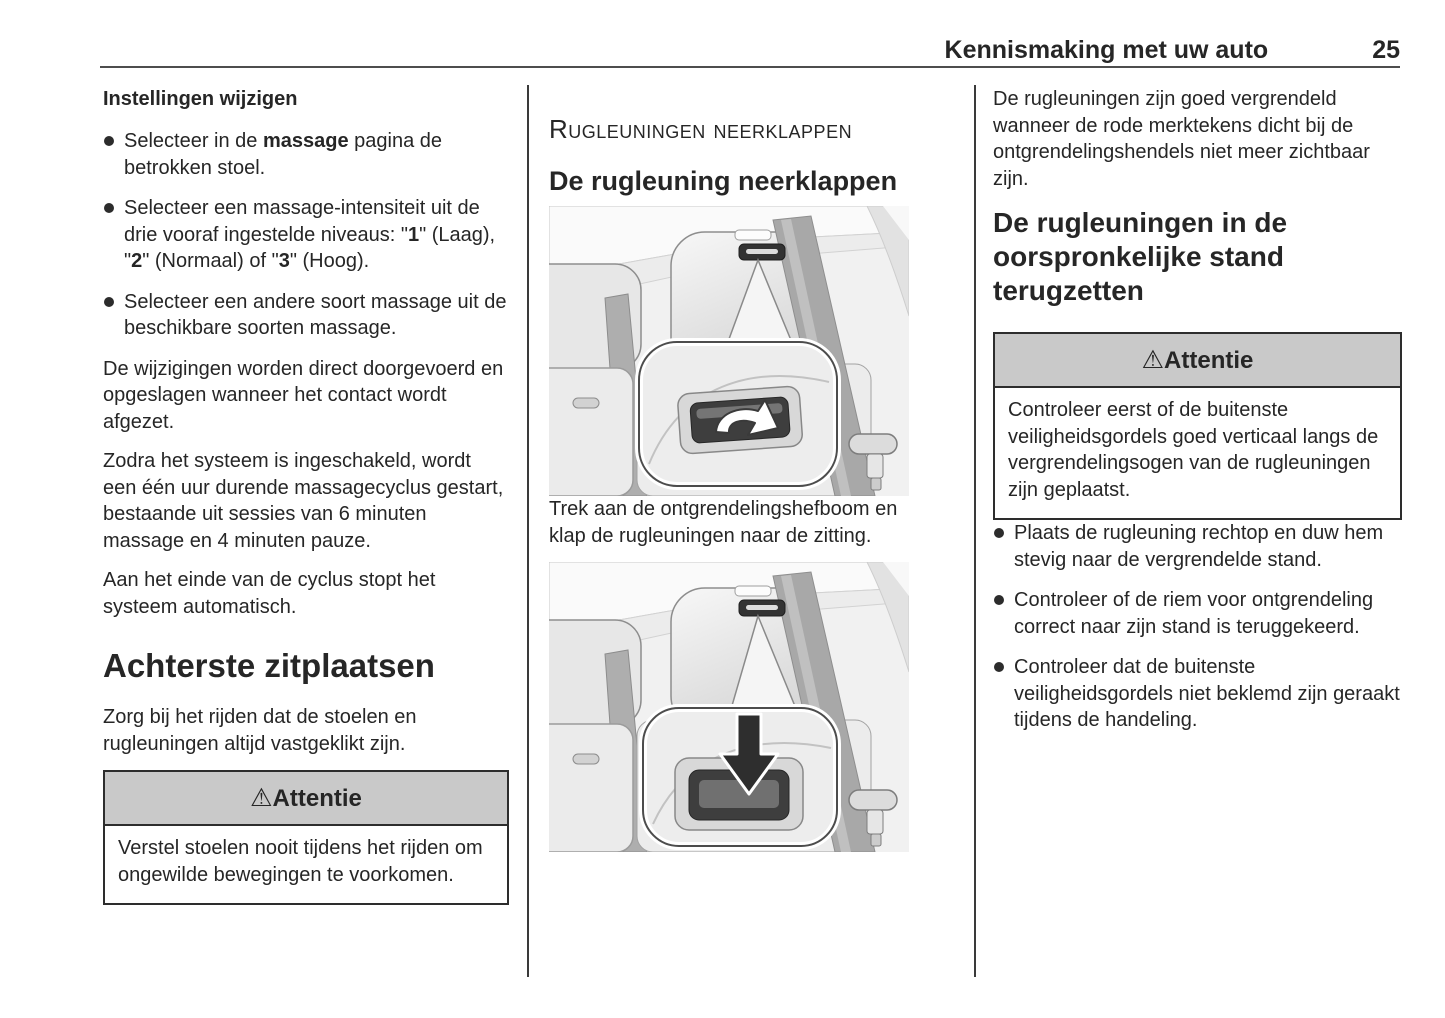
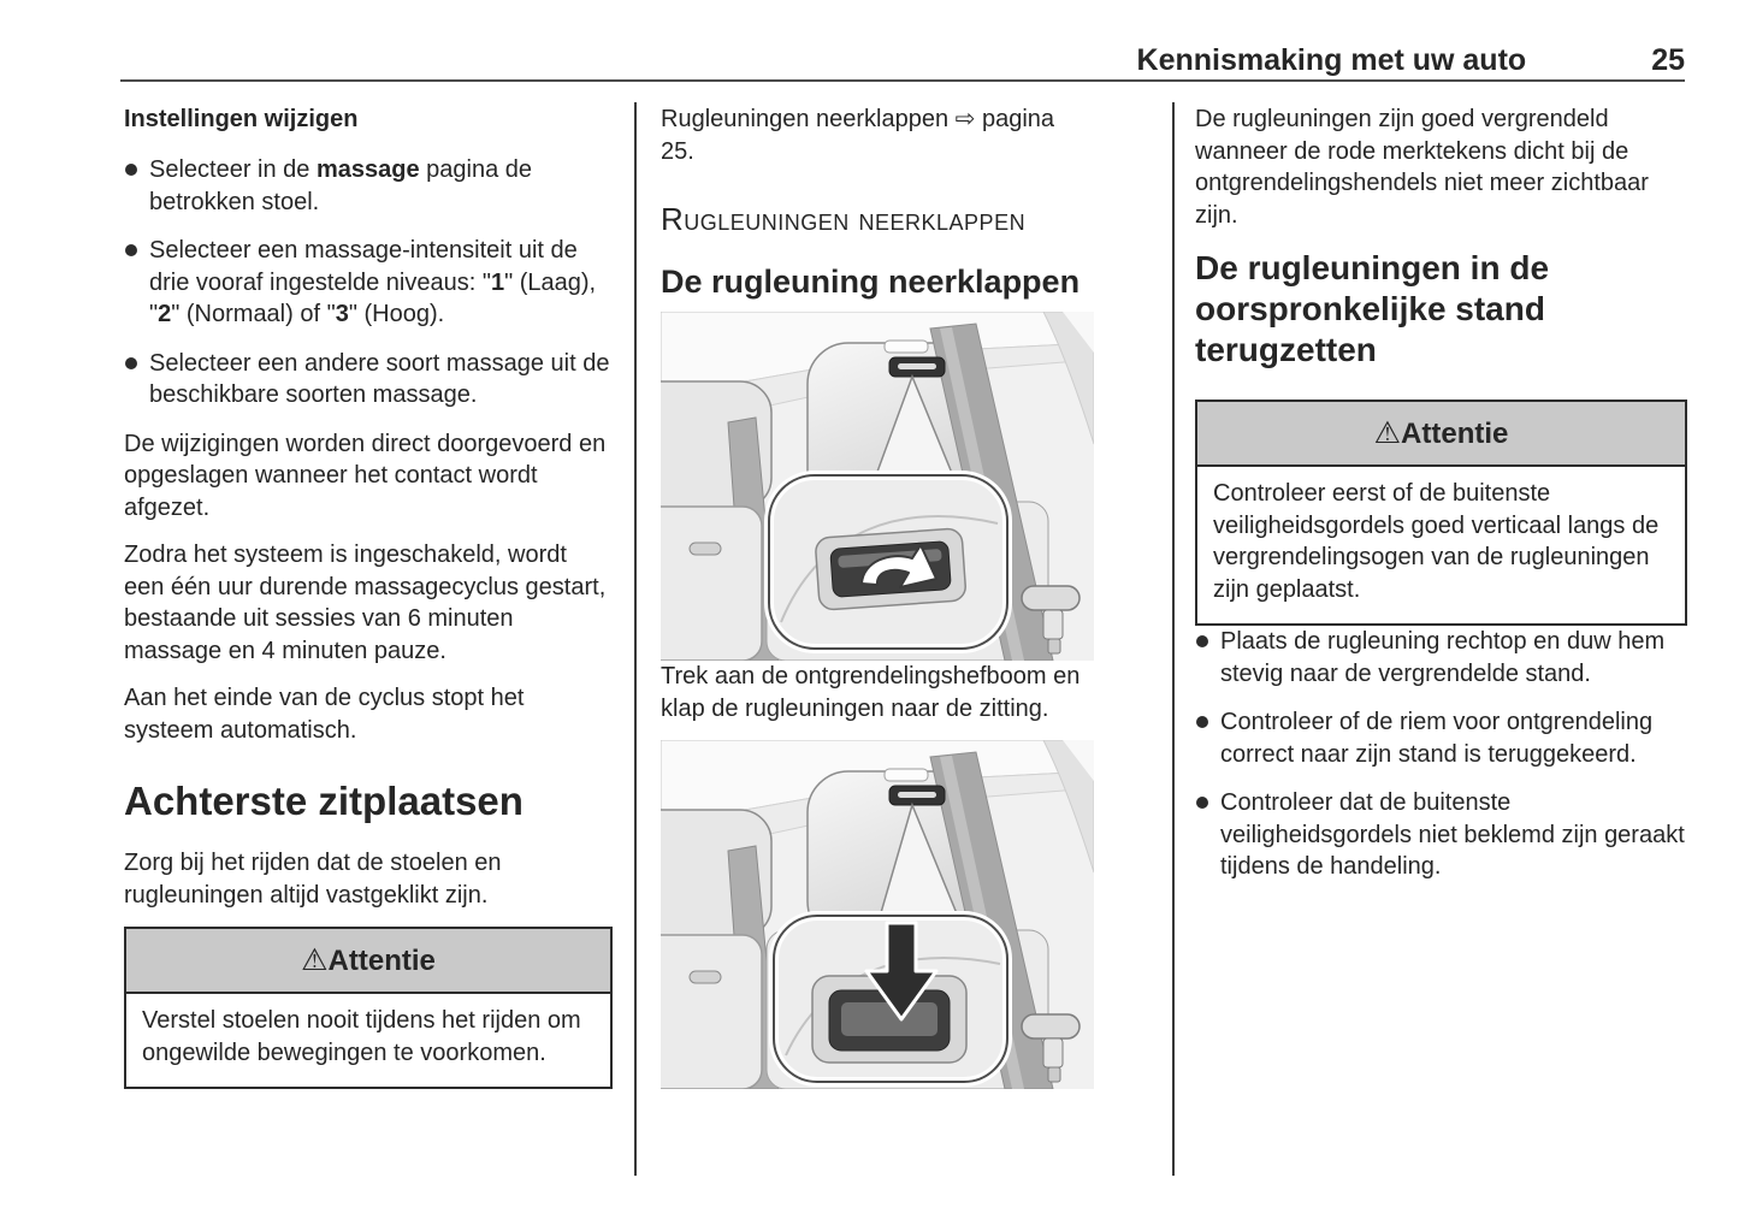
  Kennismaking met uw auto
  25
  Instellingen wijzigen
  Selecteer in de massage pagina de betrokken stoel.
  Selecteer een massage-intensiteit uit de drie vooraf ingestelde niveaus: "1" (Laag), "2" (Normaal) of "3" (Hoog).
  Selecteer een andere soort massage uit de beschikbare soorten massage.
  De wijzigingen worden direct doorgevoerd en opgeslagen wanneer het contact wordt afgezet.
  Zodra het systeem is ingeschakeld, wordt een één uur durende massagecyclus gestart, bestaande uit sessies van 6 minuten massage en 4 minuten pauze.
  Aan het einde van de cyclus stopt het systeem automatisch.
  Achterste zitplaatsen
  Zorg bij het rijden dat de stoelen en rugleuningen altijd vastgeklikt zijn.
  ⚠Attentie
  Verstel stoelen nooit tijdens het rijden om ongewilde bewegingen te voorkomen.
+ Rugleuningen neerklappen ⇨ pagina 25.
  Rugleuningen neerklappen
  De rugleuning neerklappen
  Trek aan de ontgrendelingshefboom en klap de rugleuningen naar de zitting.
  De rugleuningen zijn goed vergrendeld wanneer de rode merktekens dicht bij de ontgrendelingshendels niet meer zichtbaar zijn.
  De rugleuningen in de oorspronkelijke stand terugzetten
  ⚠Attentie
  Controleer eerst of de buitenste veiligheidsgordels goed verticaal langs de vergrendelingsogen van de rugleuningen zijn geplaatst.
  Plaats de rugleuning rechtop en duw hem stevig naar de vergrendelde stand.
  Controleer of de riem voor ontgrendeling correct naar zijn stand is teruggekeerd.
  Controleer dat de buitenste veiligheidsgordels niet beklemd zijn geraakt tijdens de handeling.
